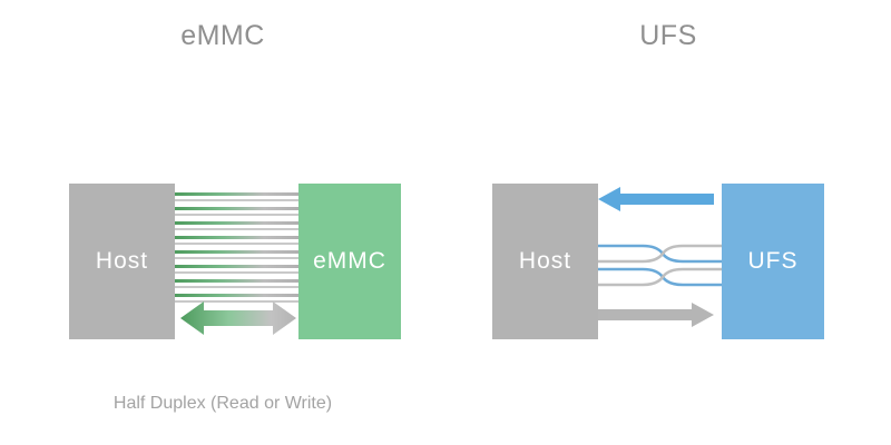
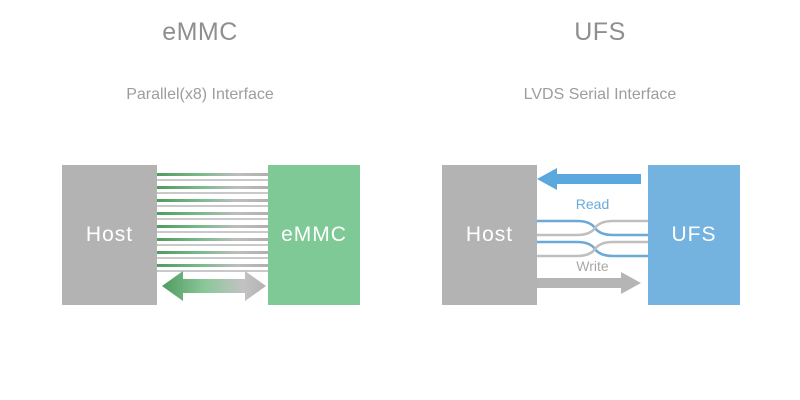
  eMMC
+ Parallel(x8) Interface
  Host
  eMMC
- Half Duplex (Read or Write)
  UFS
+ LVDS Serial Interface
  Host
+ Read
+ Write
  UFS
